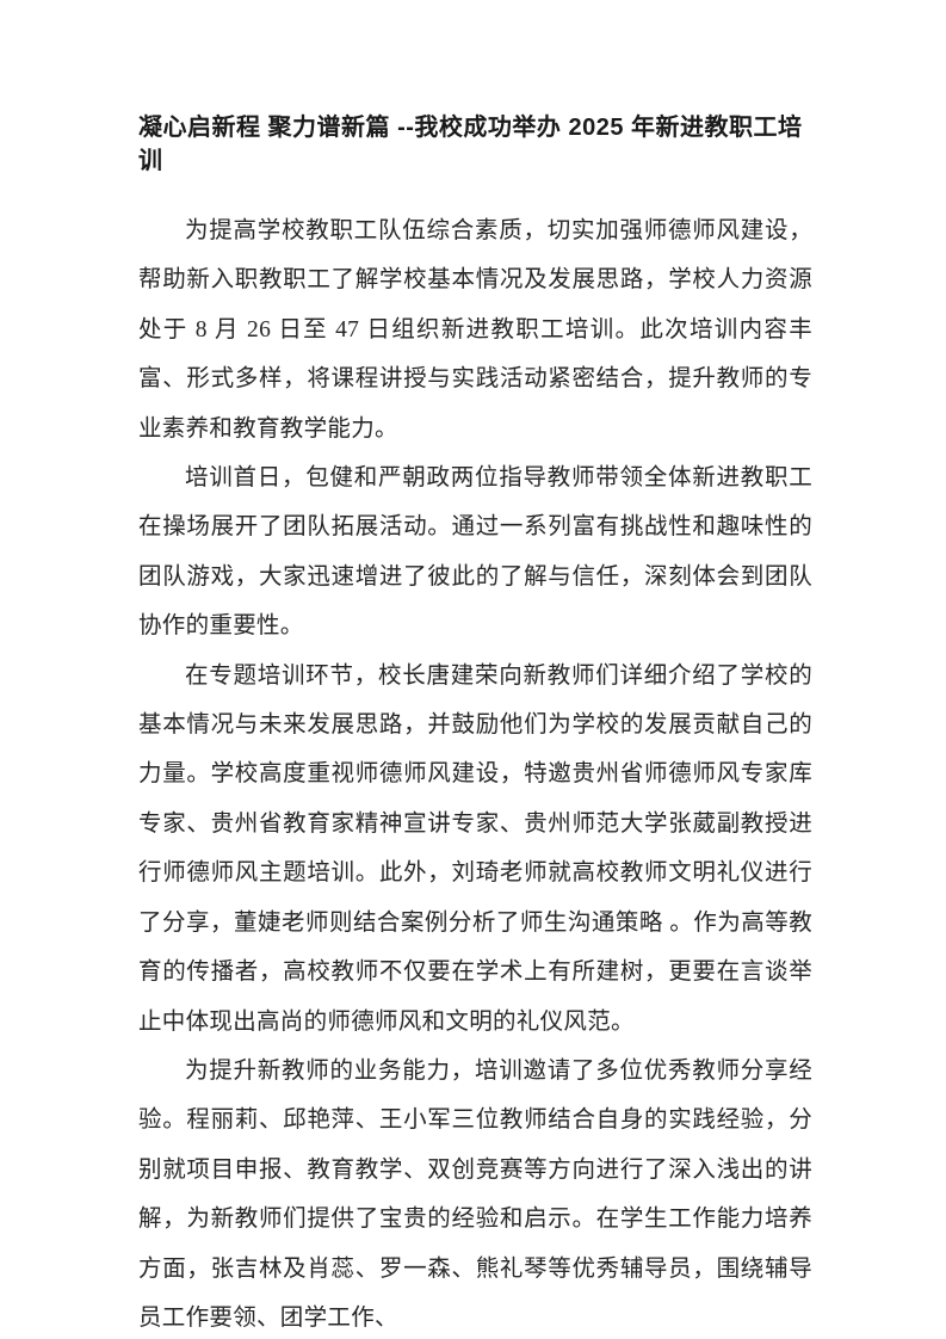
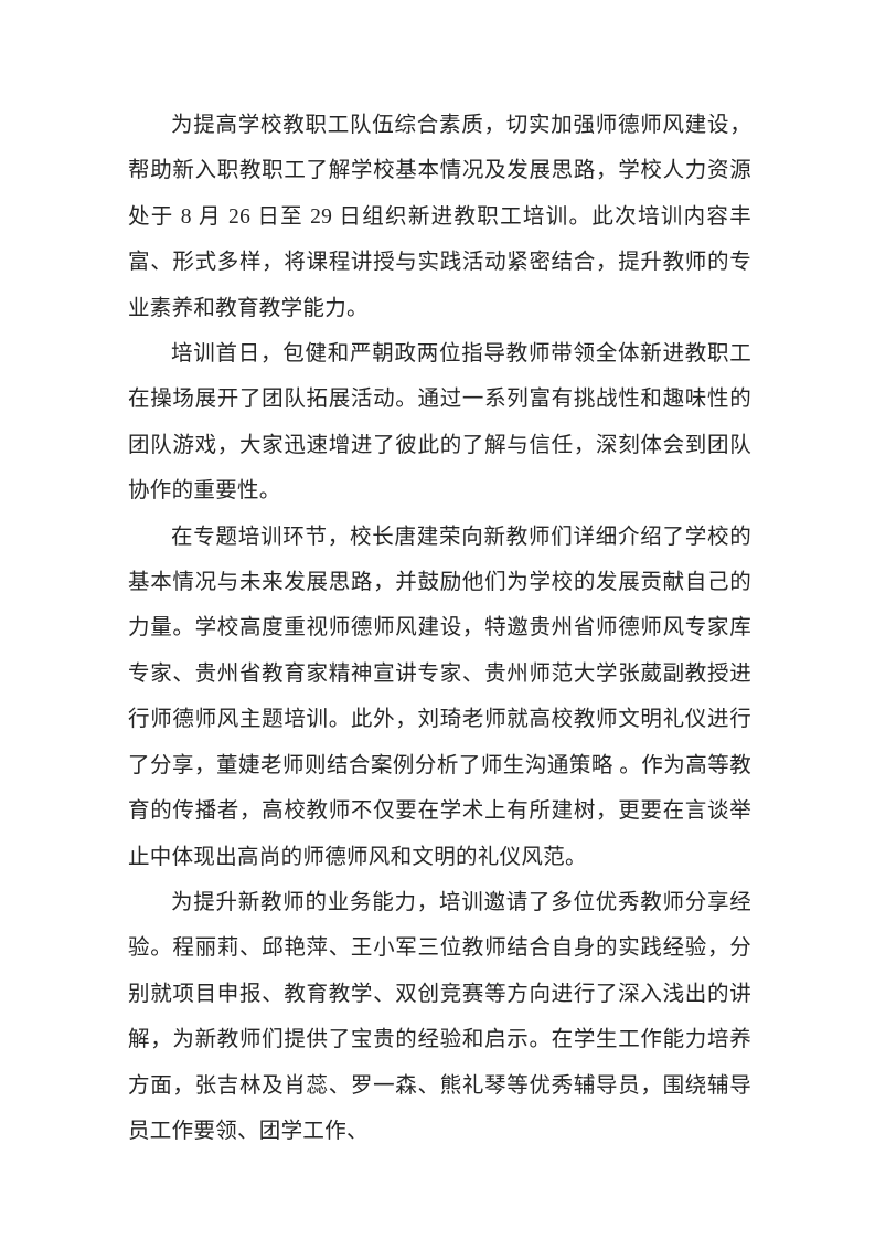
- 凝心启新程 聚力谱新篇 --我校成功举办 2025 年新进教职工培训
- 为提高学校教职工队伍综合素质，切实加强师德师风建设，帮助新入职教职工了解学校基本情况及发展思路，学校人力资源处于 8 月 26 日至 47 日组织新进教职工培训。此次培训内容丰富、形式多样，将课程讲授与实践活动紧密结合，提升教师的专业素养和教育教学能力。
+ 为提高学校教职工队伍综合素质，切实加强师德师风建设，帮助新入职教职工了解学校基本情况及发展思路，学校人力资源处于 8 月 26 日至 29 日组织新进教职工培训。此次培训内容丰富、形式多样，将课程讲授与实践活动紧密结合，提升教师的专业素养和教育教学能力。
  培训首日，包健和严朝政两位指导教师带领全体新进教职工在操场展开了团队拓展活动。通过一系列富有挑战性和趣味性的团队游戏，大家迅速增进了彼此的了解与信任，深刻体会到团队协作的重要性。
  在专题培训环节，校长唐建荣向新教师们详细介绍了学校的基本情况与未来发展思路，并鼓励他们为学校的发展贡献自己的力量。学校高度重视师德师风建设，特邀贵州省师德师风专家库专家、贵州省教育家精神宣讲专家、贵州师范大学张葳副教授进行师德师风主题培训。此外，刘琦老师就高校教师文明礼仪进行了分享，董婕老师则结合案例分析了师生沟通策略 。作为高等教育的传播者，高校教师不仅要在学术上有所建树，更要在言谈举止中体现出高尚的师德师风和文明的礼仪风范。
  为提升新教师的业务能力，培训邀请了多位优秀教师分享经验。程丽莉、邱艳萍、王小军三位教师结合自身的实践经验，分别就项目申报、教育教学、双创竞赛等方向进行了深入浅出的讲解，为新教师们提供了宝贵的经验和启示。在学生工作能力培养方面，张吉林及肖蕊、罗一森、熊礼琴等优秀辅导员，围绕辅导员工作要领、团学工作、
